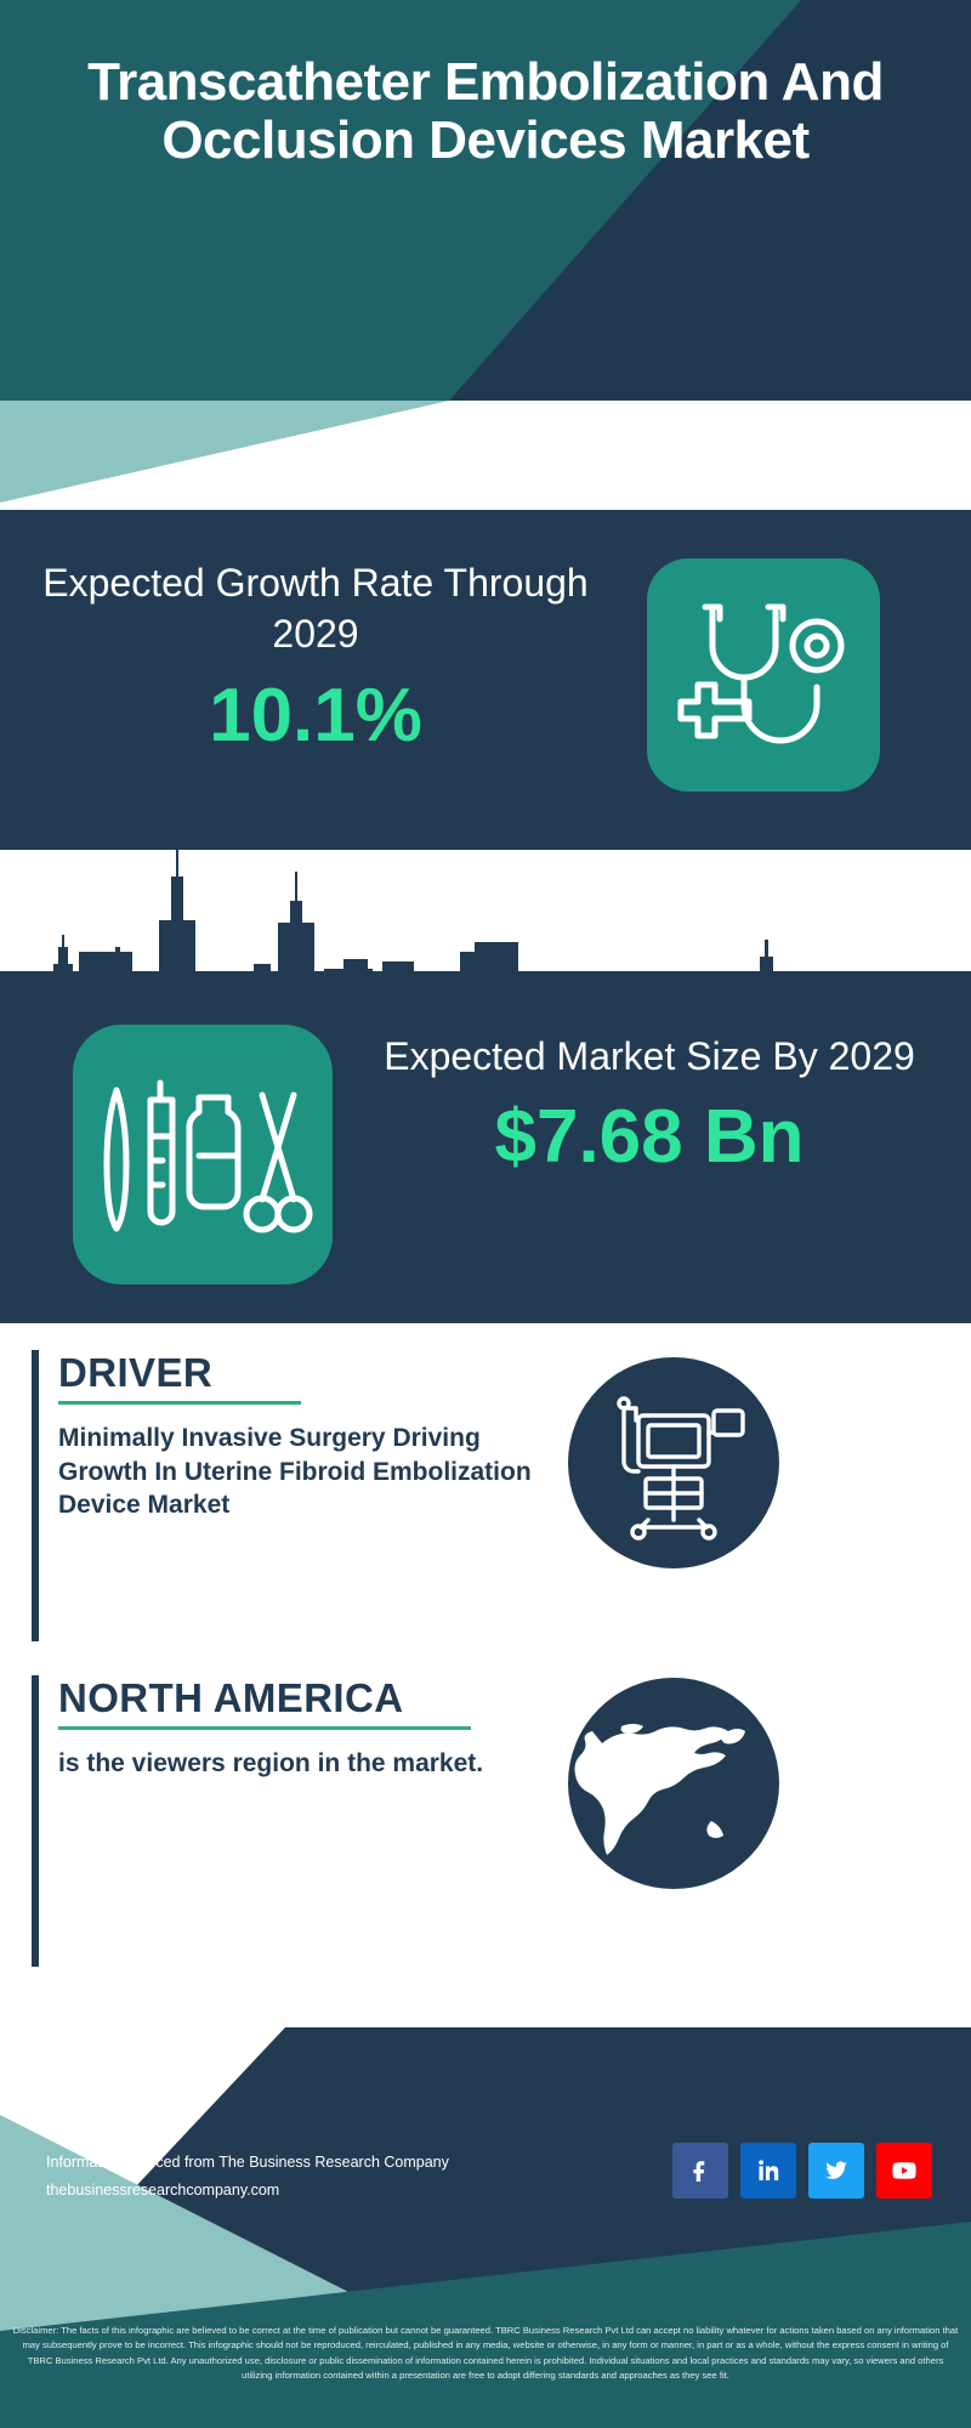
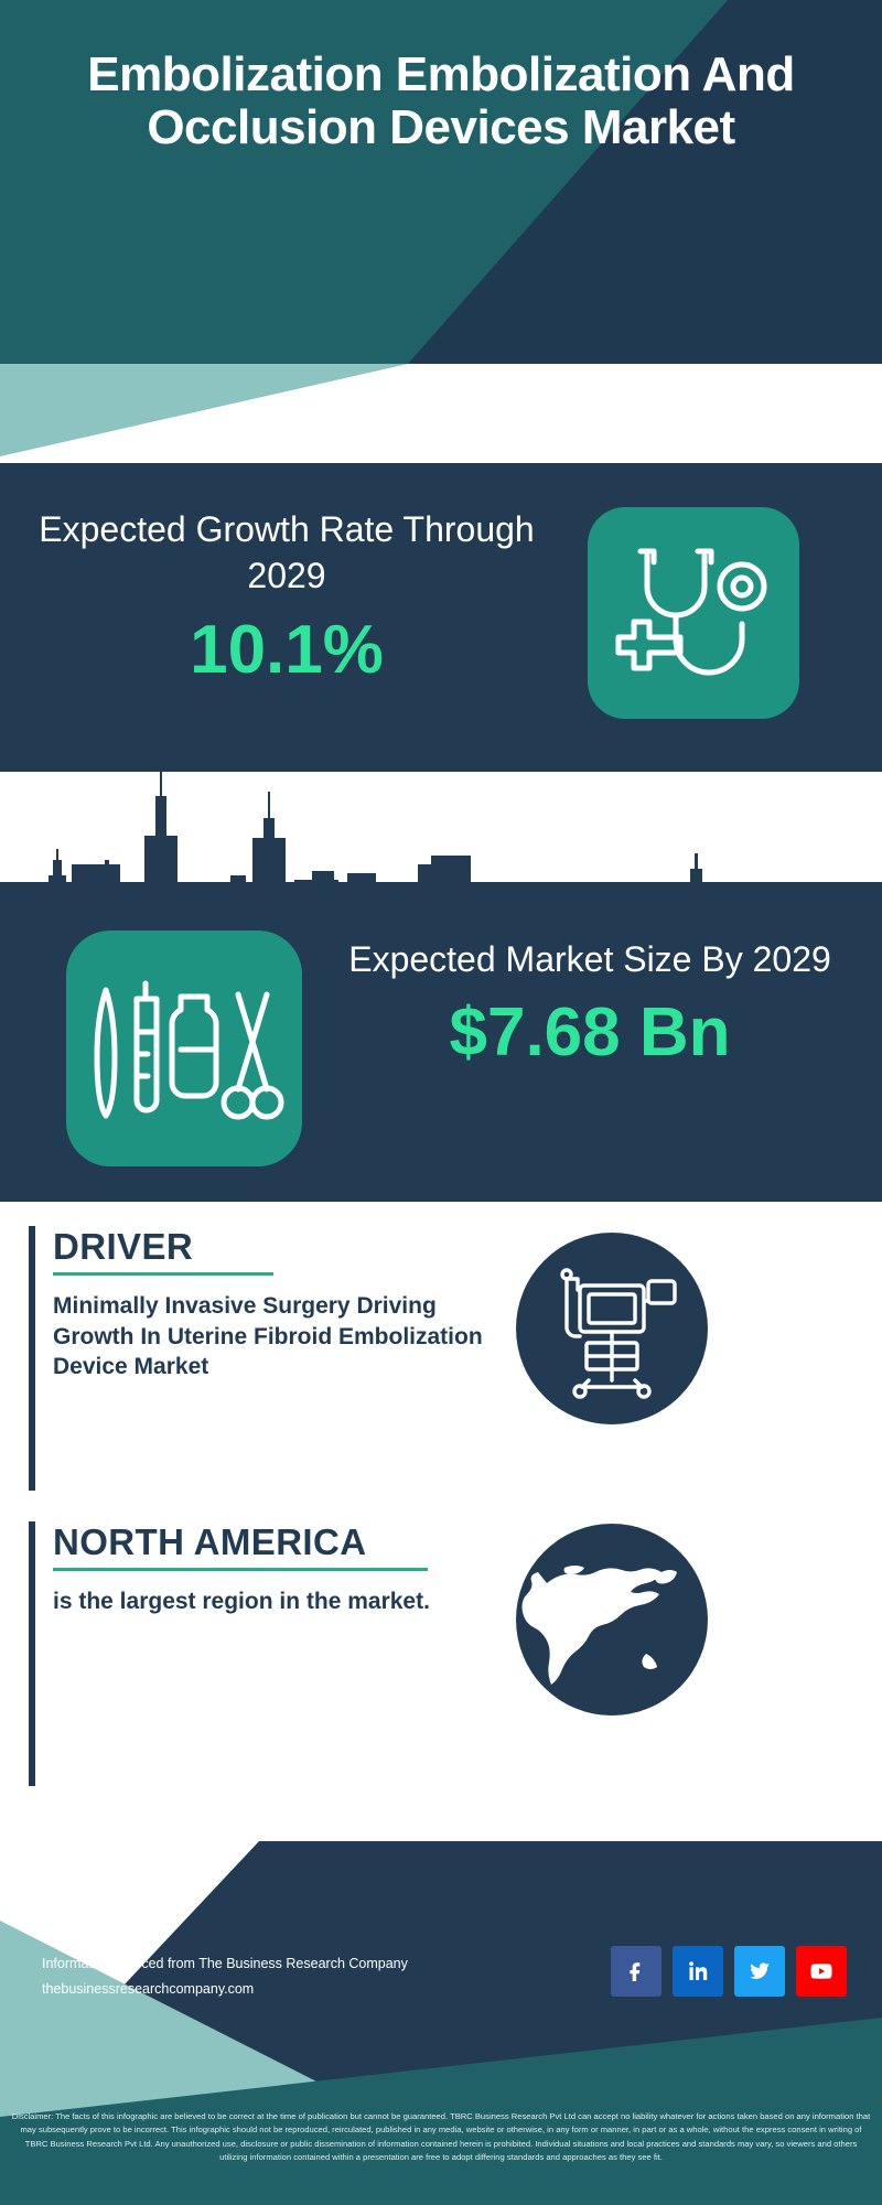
- Transcatheter Embolization And Occlusion Devices Market
+ Embolization Embolization And Occlusion Devices Market
  Expected Growth Rate Through 2029
  10.1%
  Expected Market Size By 2029
  $7.68 Bn
  DRIVER
  Minimally Invasive Surgery Driving Growth In Uterine Fibroid Embolization Device Market
  NORTH AMERICA
- is the viewers region in the market.
+ is the largest region in the market.
  Information sourced from The Business Research Company
  thebusinessresearchcompany.com
  Disclaimer: The facts of this infographic are believed to be correct at the time of publication but cannot be guaranteed. TBRC Business Research Pvt Ltd can accept no liability whatever for actions taken based on any information that may subsequently prove to be incorrect. This infographic should not be reproduced, reirculated, published in any media, website or otherwise, in any form or manner, in part or as a whole, without the express consent in writing of TBRC Business Research Pvt Ltd. Any unauthorized use, disclosure or public dissemination of information contained herein is prohibited. Individual situations and local practices and standards may vary, so viewers and others utilizing information contained within a presentation are free to adopt differing standards and approaches as they see fit.
